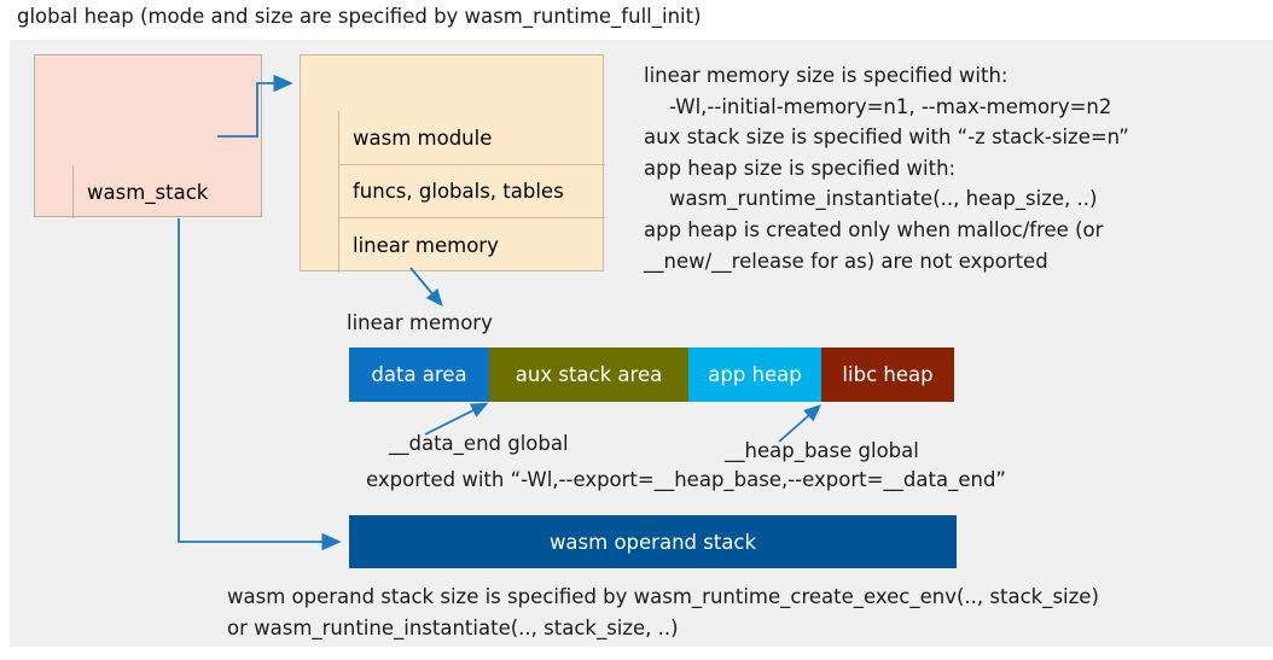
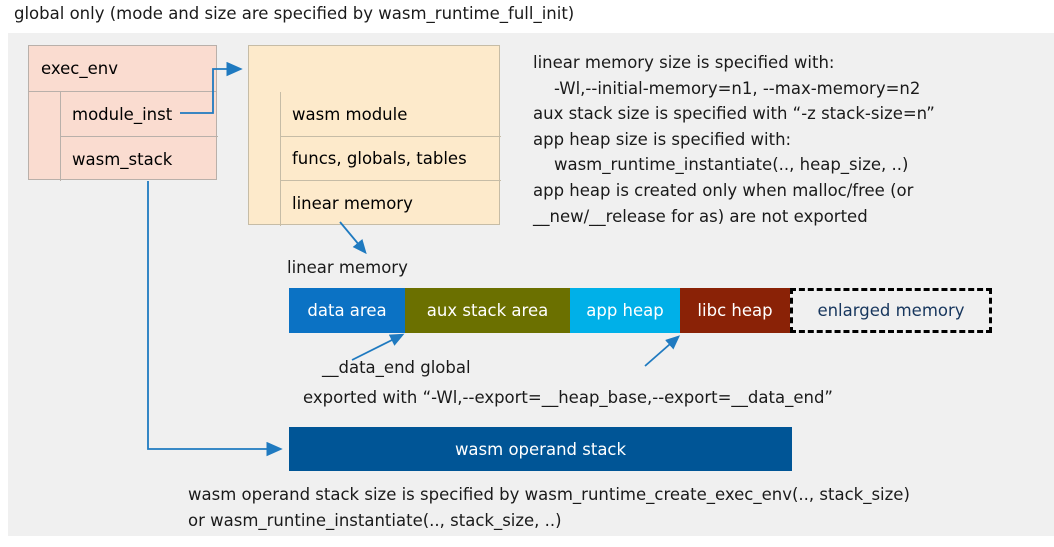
- global heap (mode and size are specified by wasm_runtime_full_init)
+ global only (mode and size are specified by wasm_runtime_full_init)
+ exec_env
+ module_inst
  wasm_stack
  wasm module
  funcs, globals, tables
  linear memory
  linear memory size is specified with:
  -Wl,--initial-memory=n1, --max-memory=n2
  aux stack size is specified with “-z stack-size=n”
  app heap size is specified with:
  wasm_runtime_instantiate(.., heap_size, ..)
  app heap is created only when malloc/free (or
  __new/__release for as) are not exported
  linear memory
  data area
  aux stack area
  app heap
  libc heap
+ enlarged memory
  __data_end global
- __heap_base global
  exported with “-Wl,--export=__heap_base,--export=__data_end”
  wasm operand stack
  wasm operand stack size is specified by wasm_runtime_create_exec_env(.., stack_size)
  or wasm_runtine_instantiate(.., stack_size, ..)
